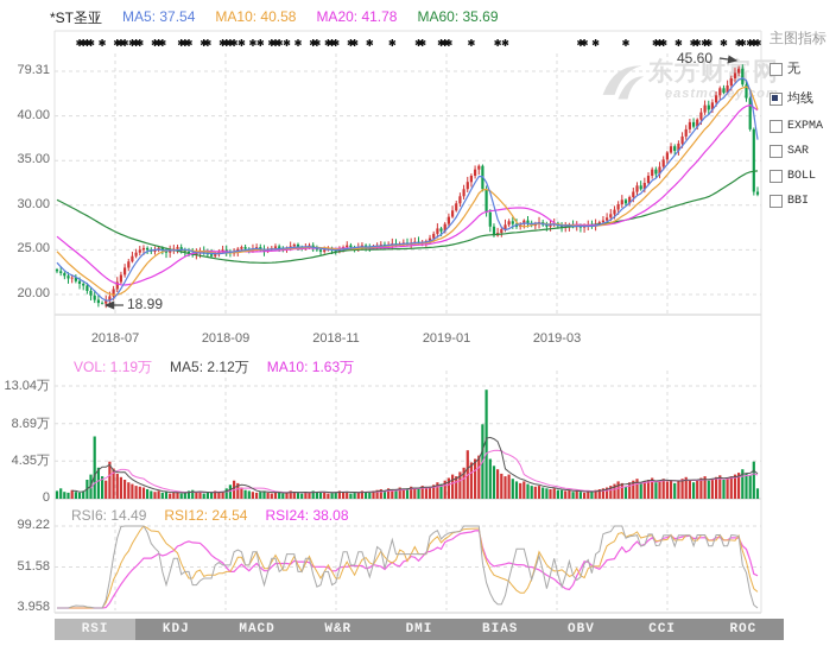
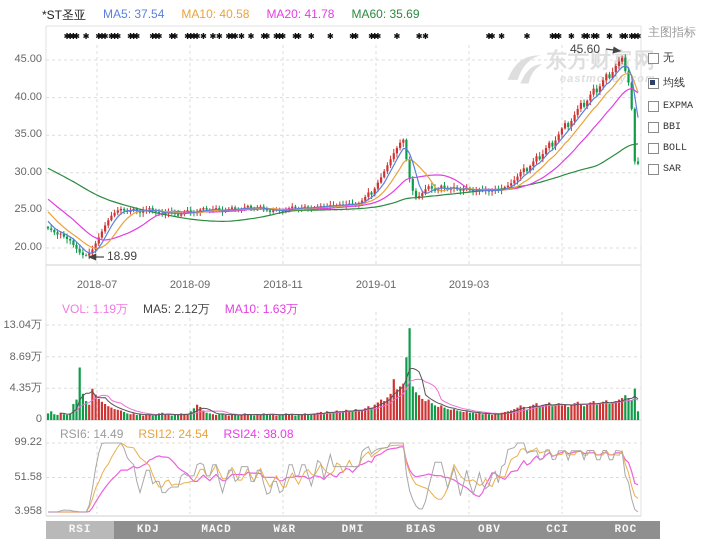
- 79.31
+ 45.00
  40.00
  35.00
  30.00
  25.00
  20.00
  13.04万
  8.69万
  4.35万
  0
  99.22
  51.58
  3.958
  2018-07
  2018-09
  2018-11
  2019-01
  2019-03
  *ST圣亚
  MA5: 37.54
  MA10: 40.58
  MA20: 41.78
  MA60: 35.69
  VOL: 1.19万
  MA5: 2.12万
  MA10: 1.63万
  RSI6: 14.49
  RSI12: 24.54
  RSI24: 38.08
  45.60
  18.99
  主图指标
  无
  均线
  EXPMA
- SAR
+ BBI
  BOLL
- BBI
+ SAR
  RSI
  KDJ
  MACD
  W&R
  DMI
  BIAS
  OBV
  CCI
  ROC
